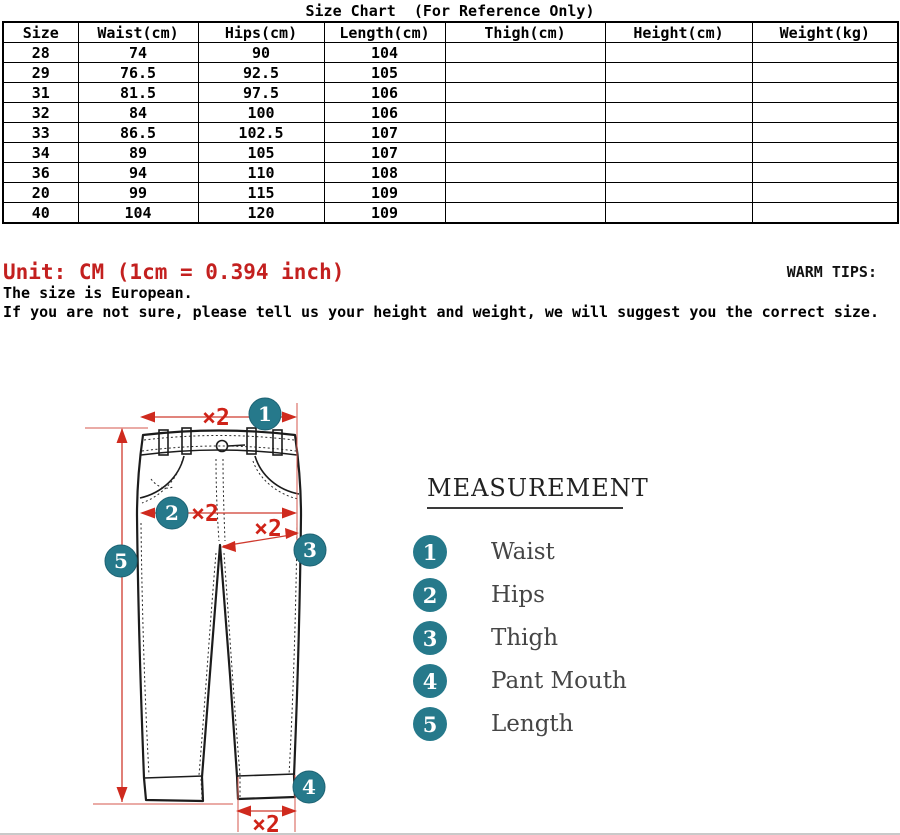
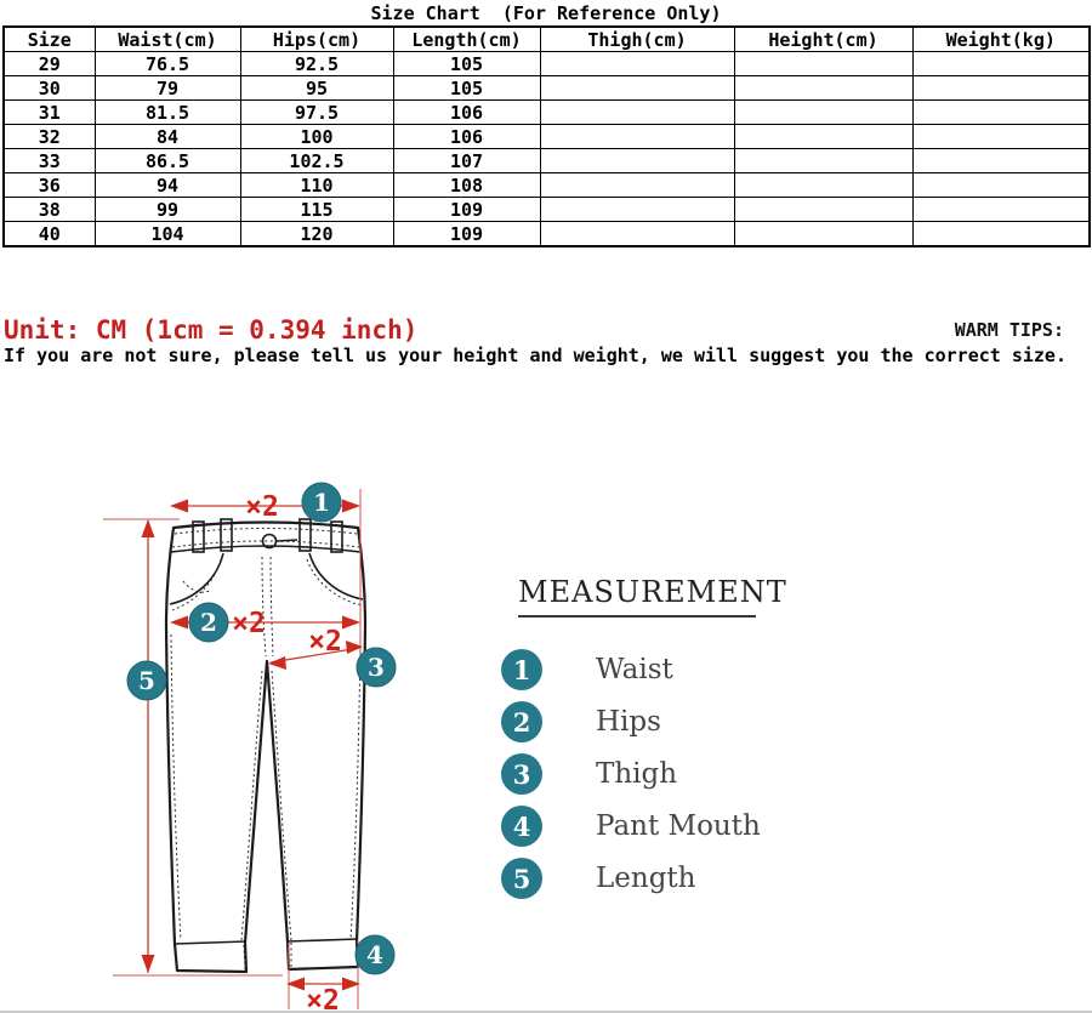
  Size Chart (For Reference Only)
  Size	Waist(cm)	Hips(cm)	Length(cm)	Thigh(cm)	Height(cm)	Weight(kg)
- 28	74	90	104
  29	76.5	92.5	105
+ 30	79	95	105
  31	81.5	97.5	106
  32	84	100	106
  33	86.5	102.5	107
- 34	89	105	107
  36	94	110	108
- 20	99	115	109
+ 38	99	115	109
  40	104	120	109
  Unit: CM (1cm = 0.394 inch)
  WARM TIPS:
- The size is European.
  If you are not sure, please tell us your height and weight, we will suggest you the correct size.
  ×2
  1
  5
  2
  ×2
  ×2
  3
  ×2
  4
  MEASUREMENT
  1
  Waist
  2
  Hips
  3
  Thigh
  4
  Pant Mouth
  5
  Length
